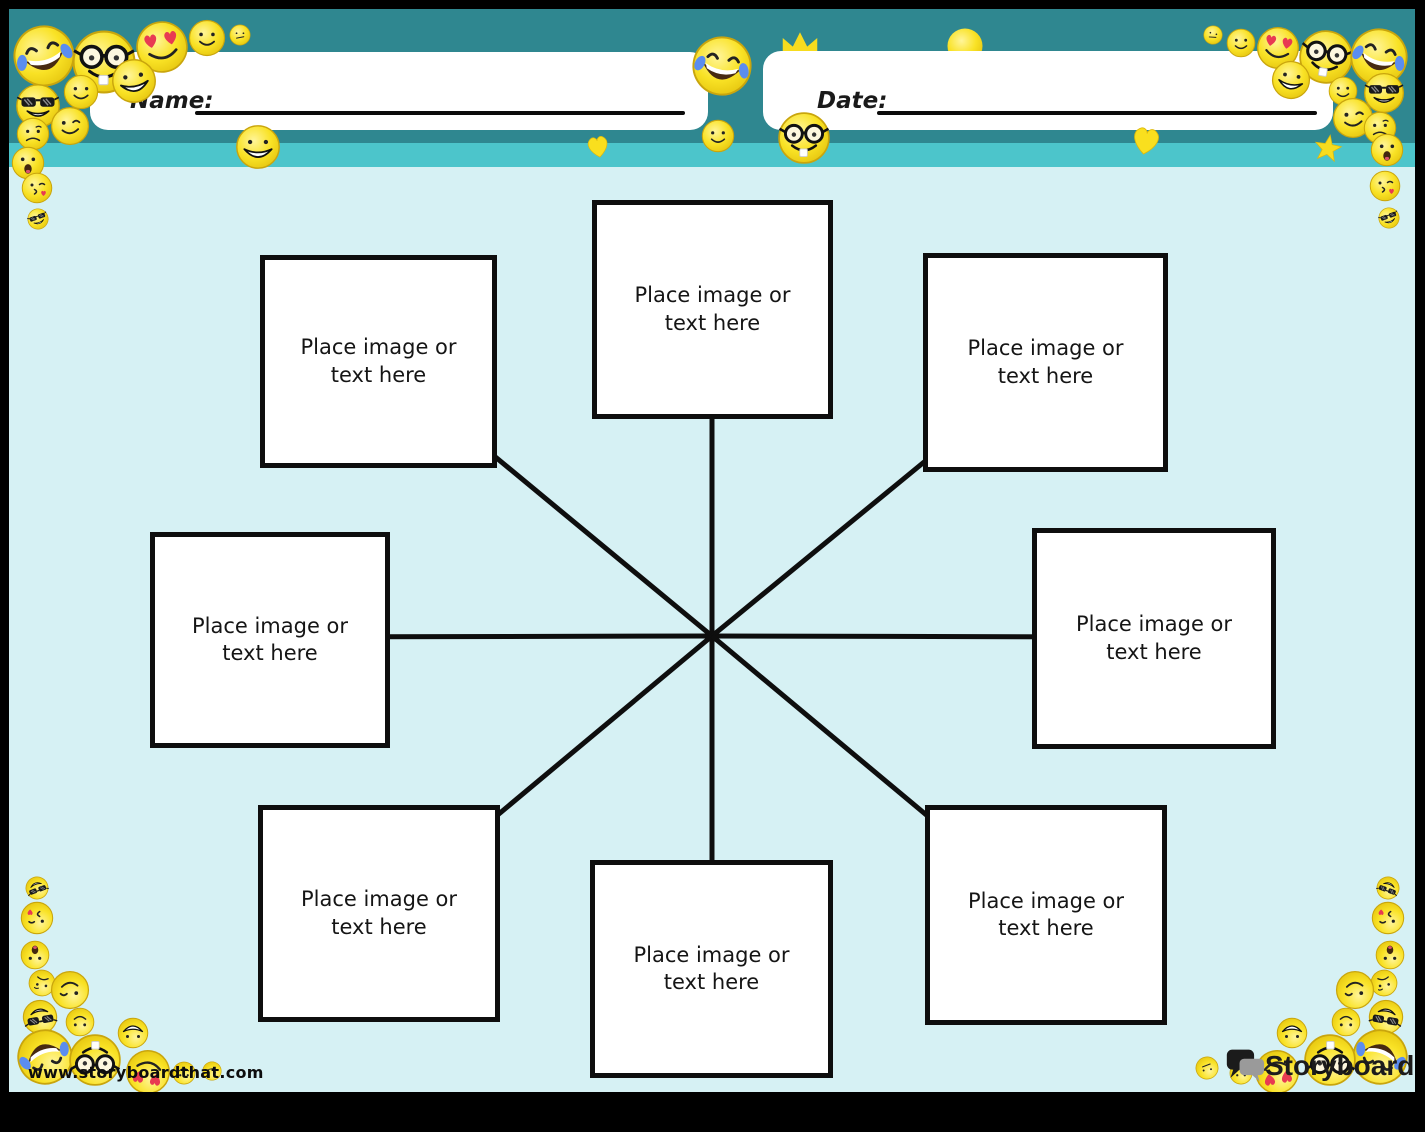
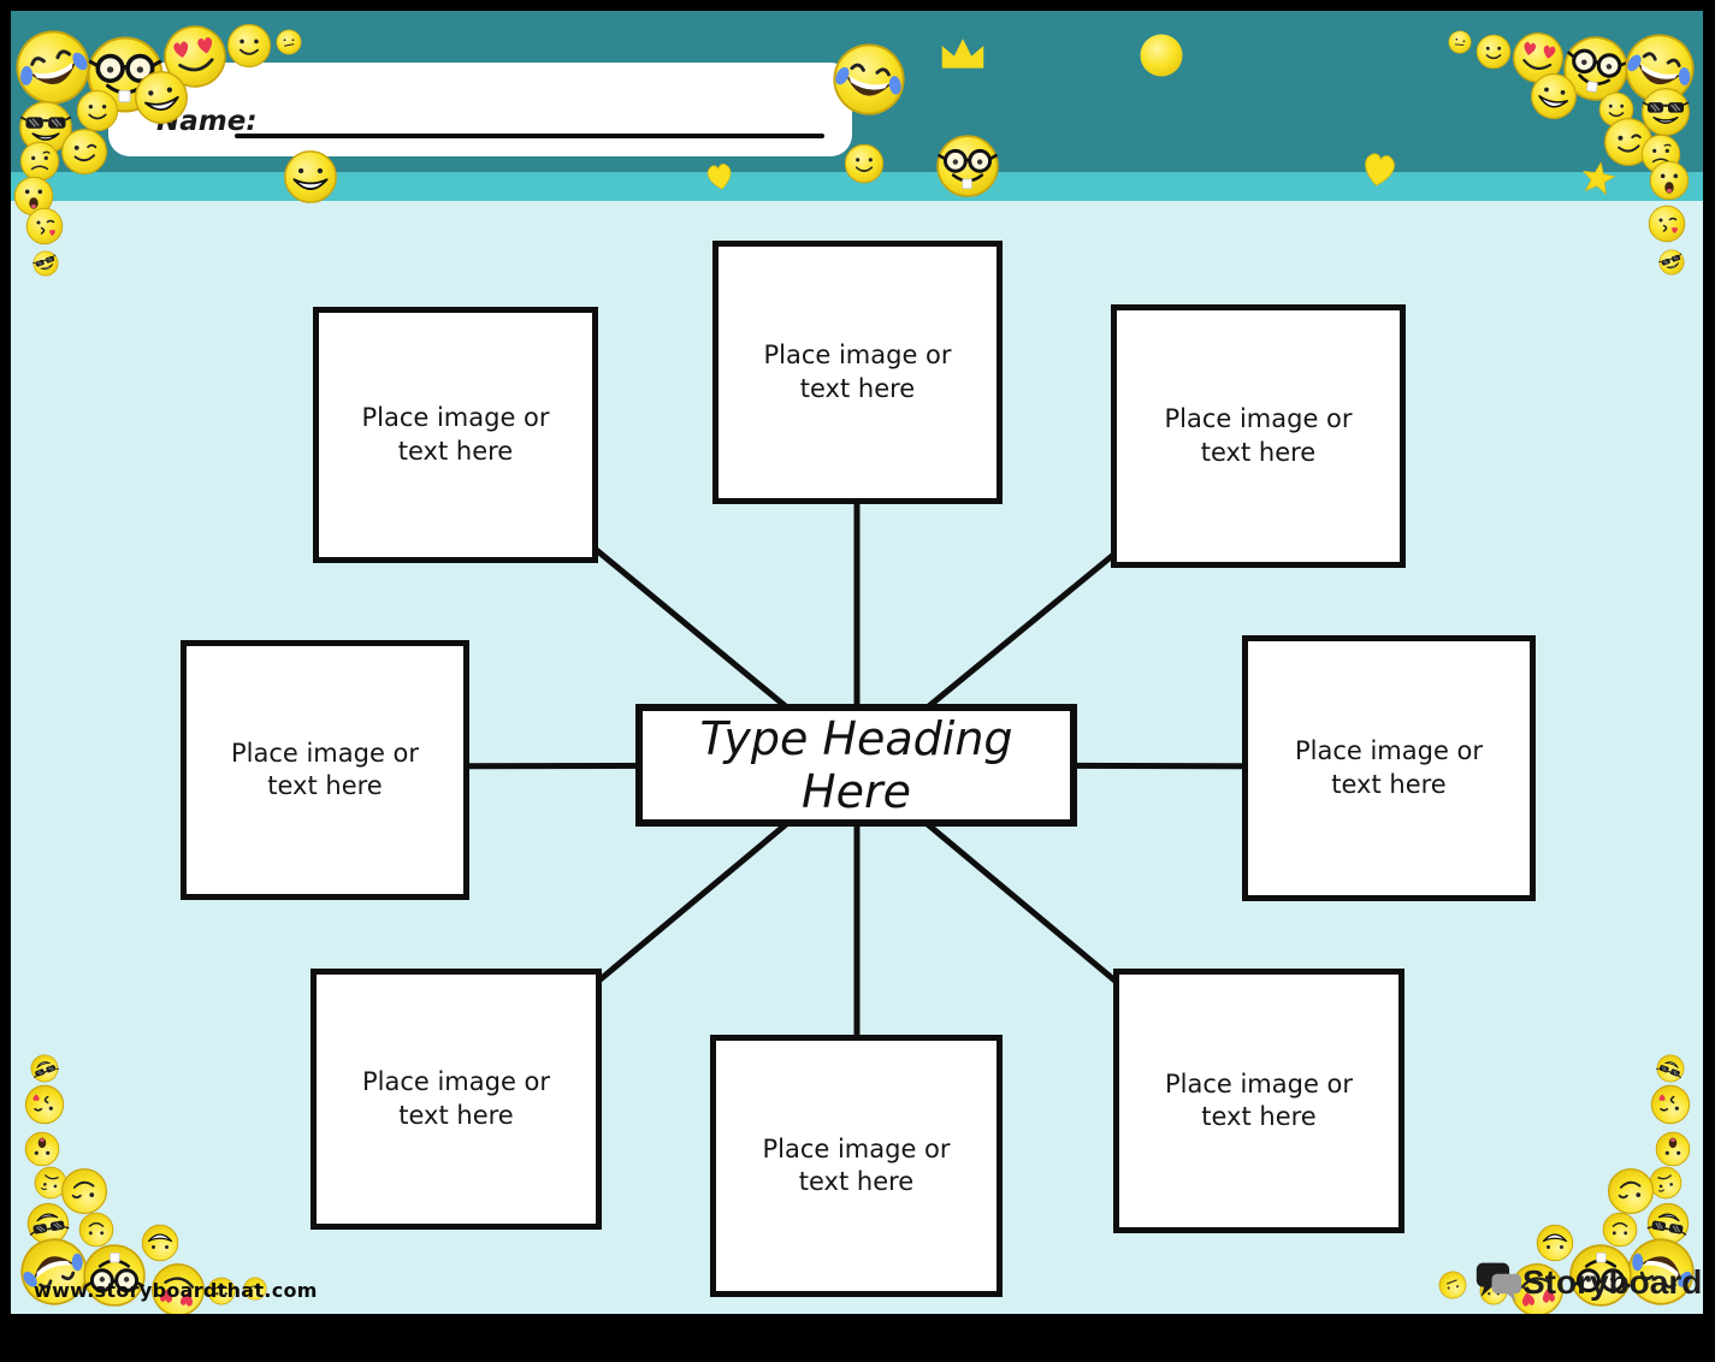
  ame:
- Date:
  Place image or text here
  Place image or text here
  Place image or text here
  Place image or text here
  Place image or text here
  Place image or text here
  Place image or text here
  Place image or text here
+ Type Heading Here
  www.storyboardthat.com
  Storyboard
